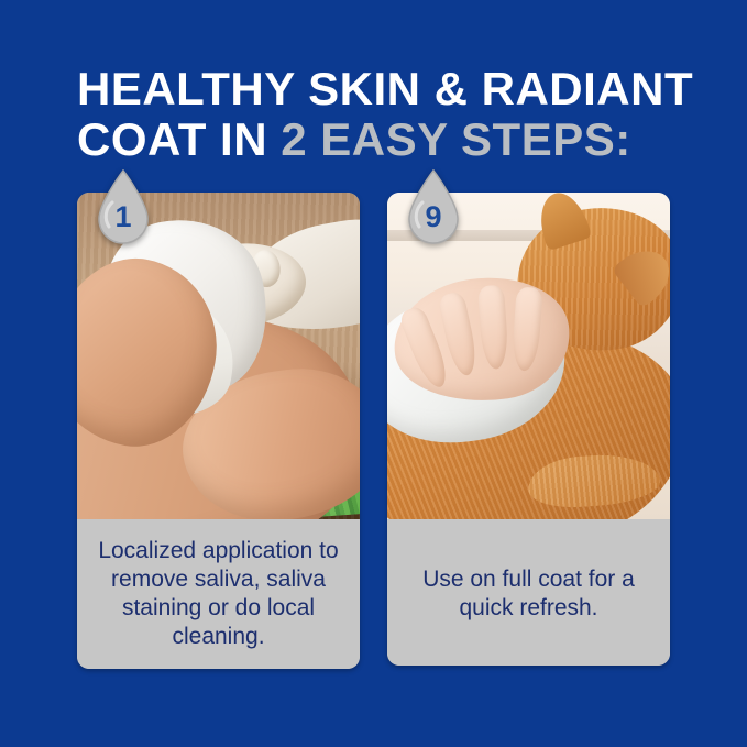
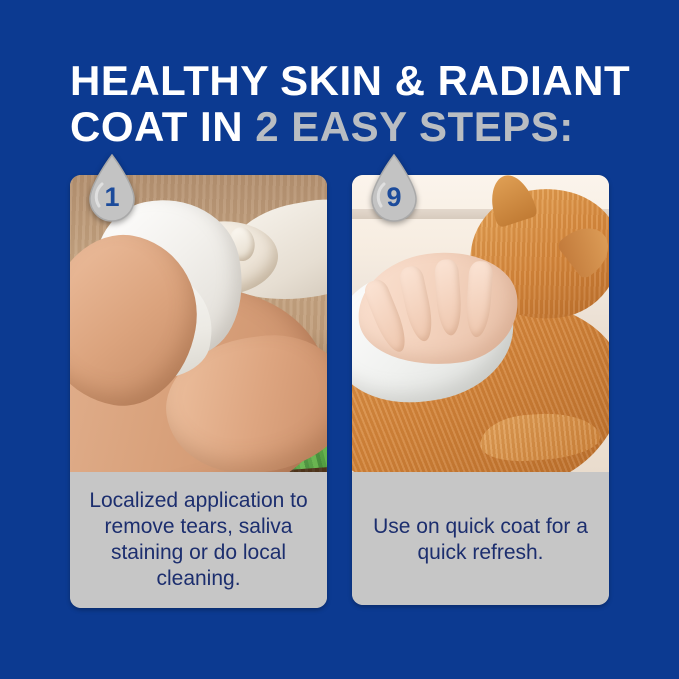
  HEALTHY SKIN & RADIANT
  COAT IN 2 EASY STEPS:
- Localized application to remove saliva, saliva staining or do local cleaning.
+ Localized application to remove tears, saliva staining or do local cleaning.
- Use on full coat for a quick refresh.
+ Use on quick coat for a quick refresh.
  1
  9
